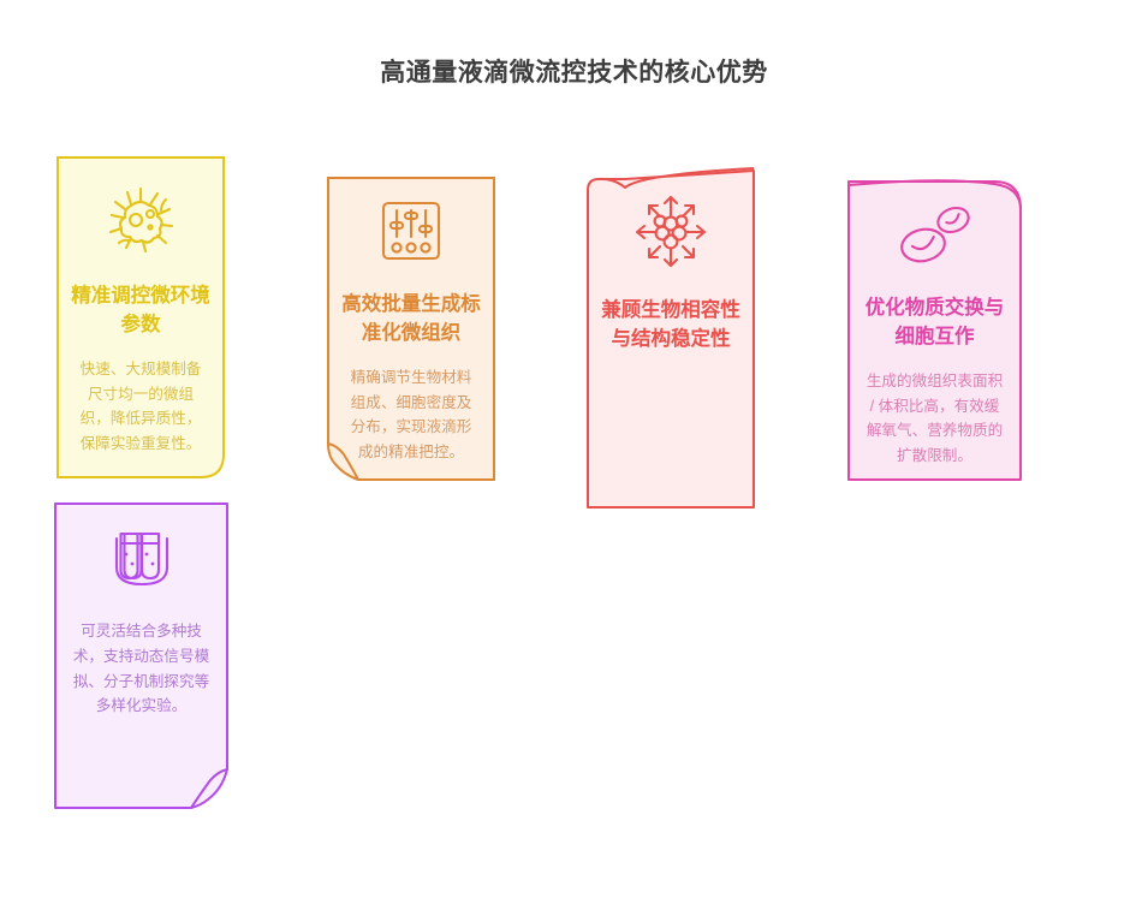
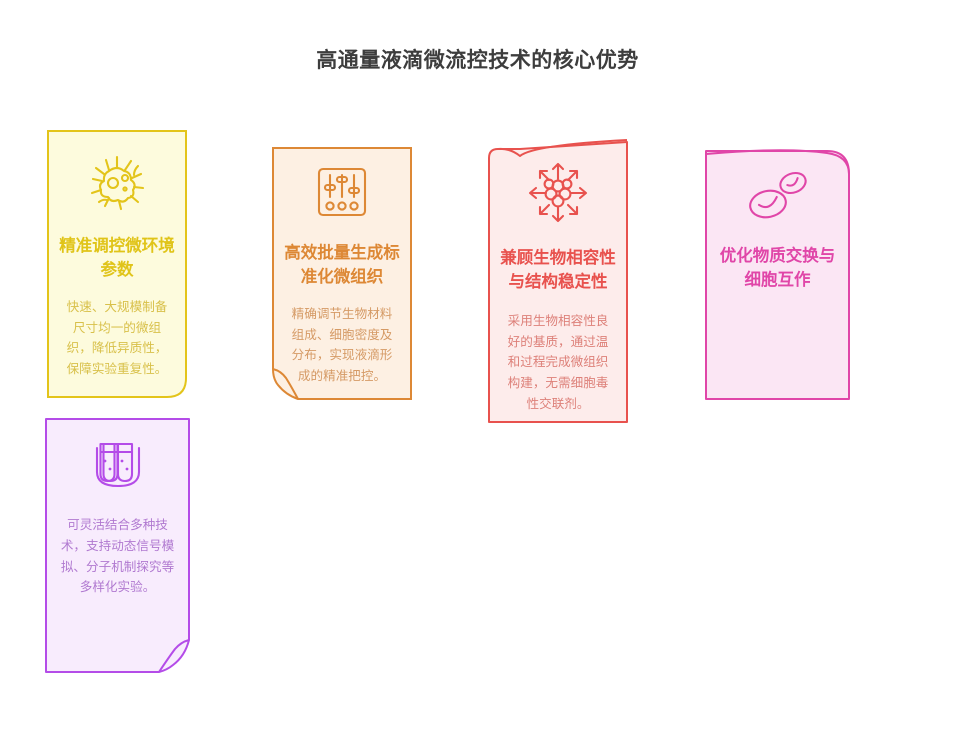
  高通量液滴微流控技术的核心优势
  精准调控微环境参数
  快速、大规模制备尺寸均一的微组织，降低异质性，保障实验重复性。
  高效批量生成标准化微组织
  精确调节生物材料组成、细胞密度及分布，实现液滴形成的精准把控。
  兼顾生物相容性与结构稳定性
+ 采用生物相容性良好的基质，通过温和过程完成微组织构建，无需细胞毒性交联剂。
  优化物质交换与细胞互作
- 生成的微组织表面积 / 体积比高，有效缓解氧气、营养物质的扩散限制。
  可灵活结合多种技术，支持动态信号模拟、分子机制探究等多样化实验。
